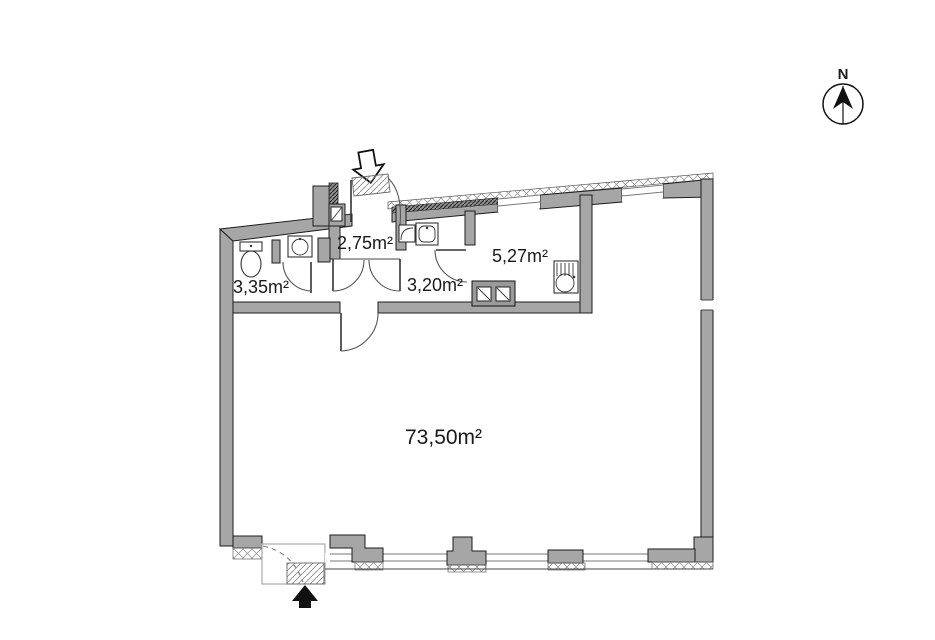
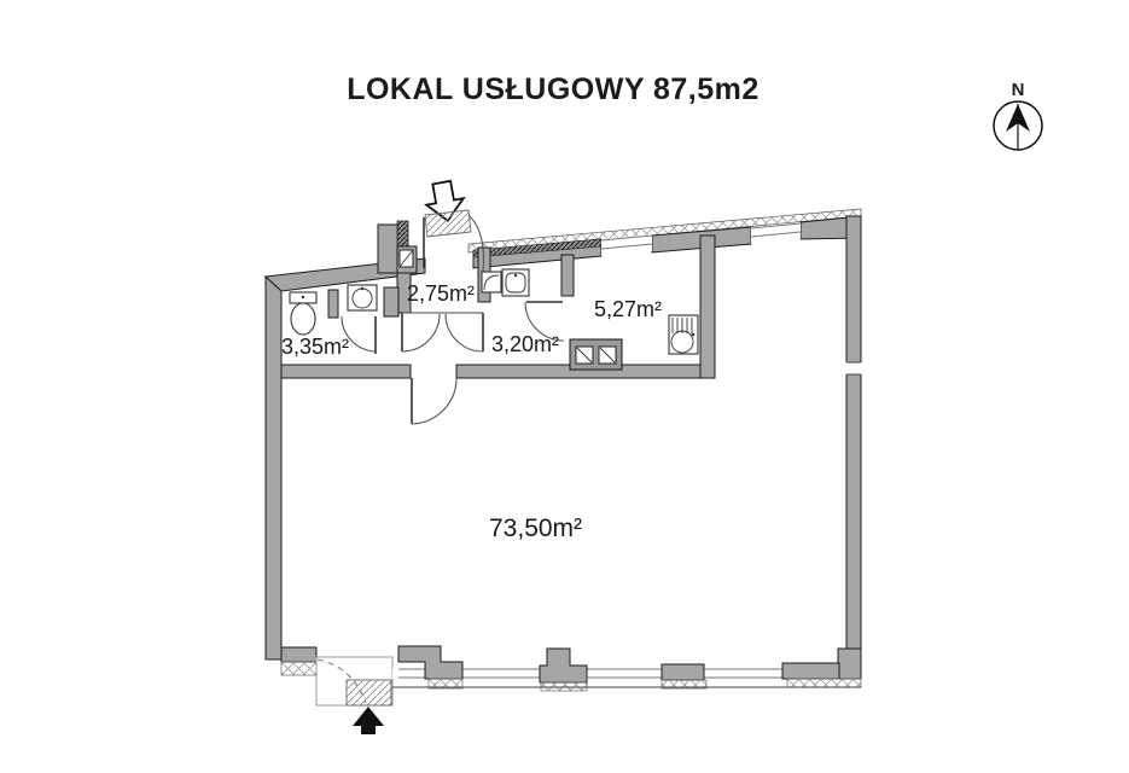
+ LOKAL USŁUGOWY 87,5m2
  N
  3,35m²
  2,75m²
  3,20m²
  5,27m²
  73,50m²
